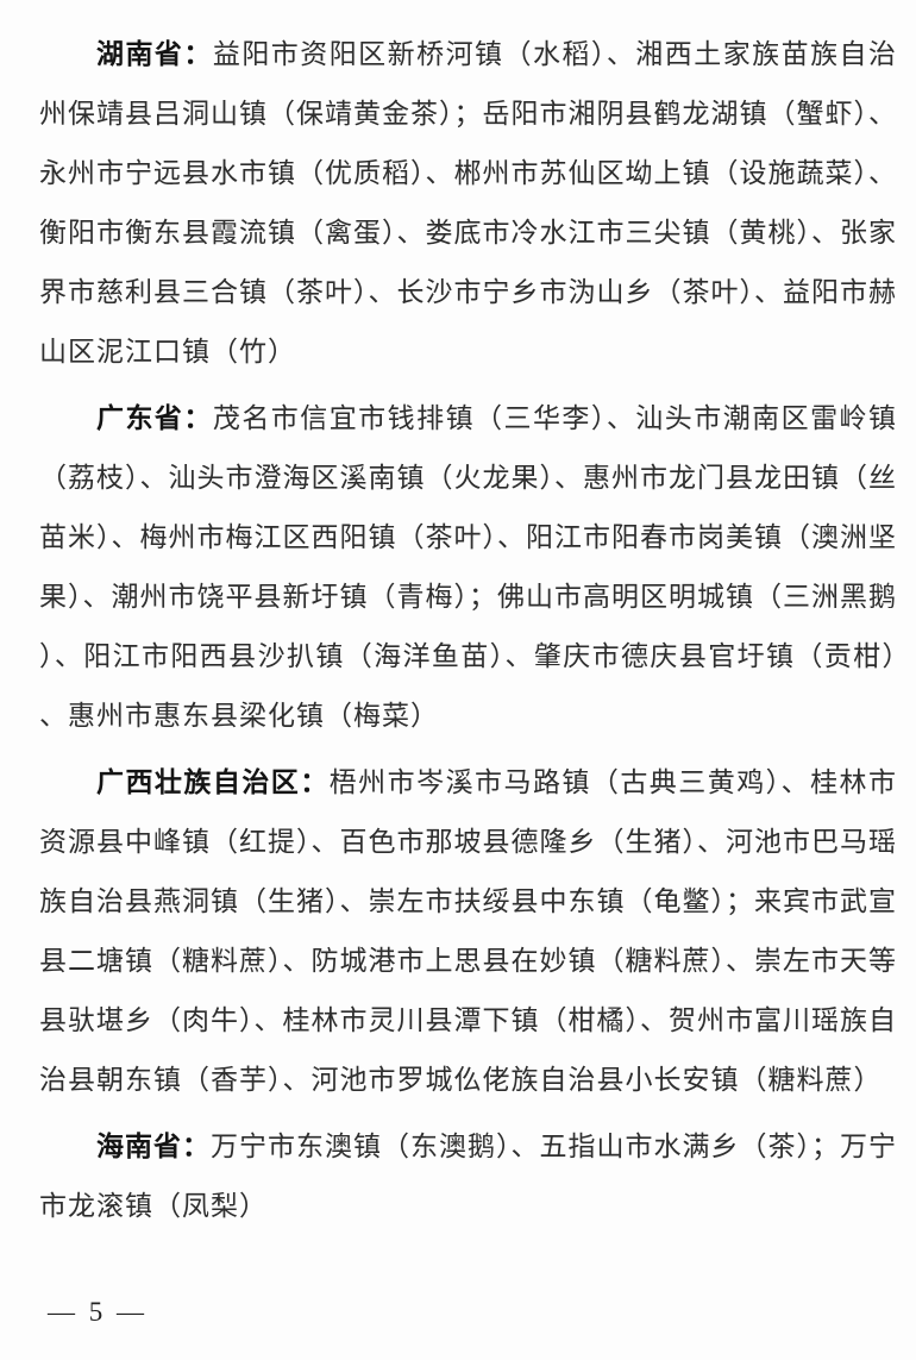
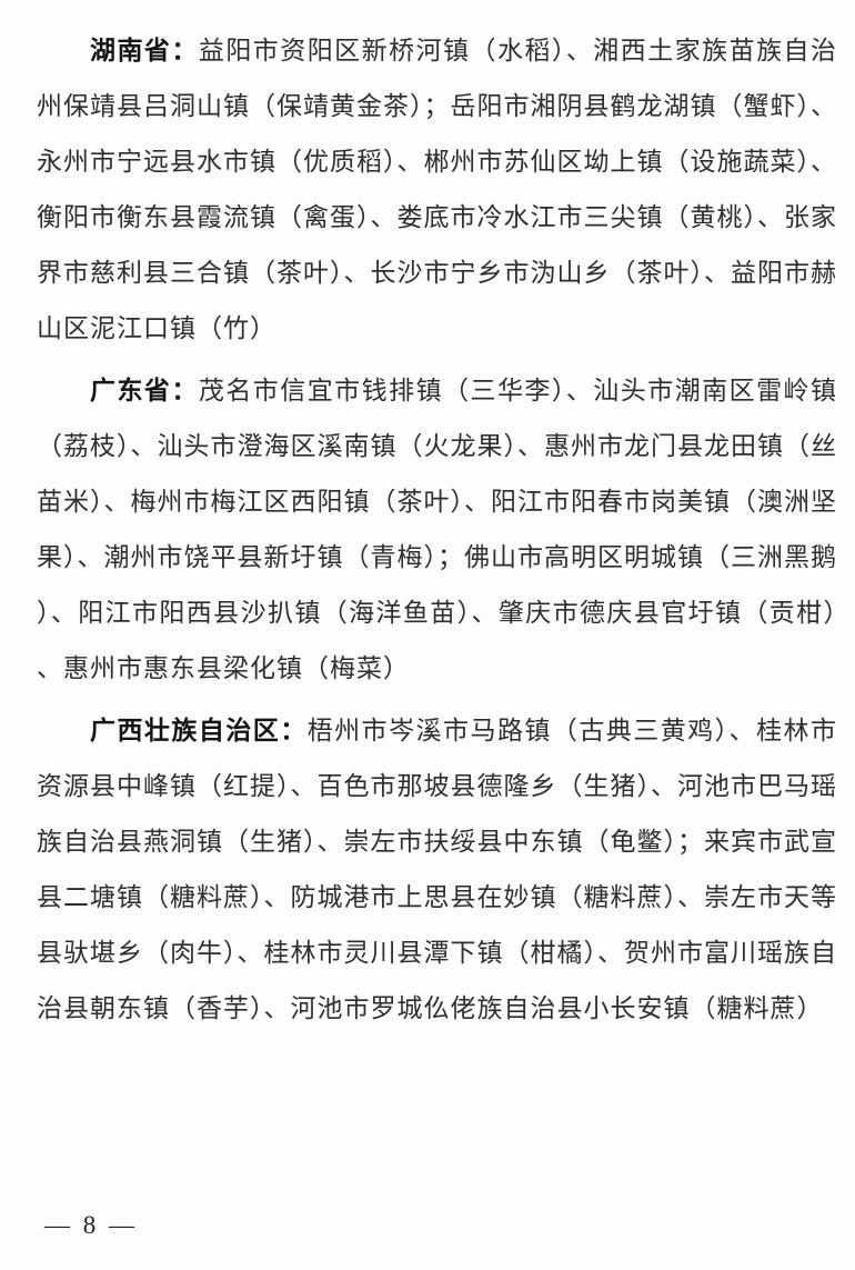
  湖南省：益阳市资阳区新桥河镇（水稻）、湘西土家族苗族自治州保靖县吕洞山镇（保靖黄金茶）；岳阳市湘阴县鹤龙湖镇（蟹虾）、永州市宁远县水市镇（优质稻）、郴州市苏仙区坳上镇（设施蔬菜）、衡阳市衡东县霞流镇（禽蛋）、娄底市冷水江市三尖镇（黄桃）、张家界市慈利县三合镇（茶叶）、长沙市宁乡市沩山乡（茶叶）、益阳市赫山区泥江口镇（竹）
  广东省：茂名市信宜市钱排镇（三华李）、汕头市潮南区雷岭镇（荔枝）、汕头市澄海区溪南镇（火龙果）、惠州市龙门县龙田镇（丝苗米）、梅州市梅江区西阳镇（茶叶）、阳江市阳春市岗美镇（澳洲坚果）、潮州市饶平县新圩镇（青梅）；佛山市高明区明城镇（三洲黑鹅）、阳江市阳西县沙扒镇（海洋鱼苗）、肇庆市德庆县官圩镇（贡柑）、惠州市惠东县梁化镇（梅菜）
  广西壮族自治区：梧州市岑溪市马路镇（古典三黄鸡）、桂林市资源县中峰镇（红提）、百色市那坡县德隆乡（生猪）、河池市巴马瑶族自治县燕洞镇（生猪）、崇左市扶绥县中东镇（龟鳖）；来宾市武宣县二塘镇（糖料蔗）、防城港市上思县在妙镇（糖料蔗）、崇左市天等县驮堪乡（肉牛）、桂林市灵川县潭下镇（柑橘）、贺州市富川瑶族自治县朝东镇（香芋）、河池市罗城仫佬族自治县小长安镇（糖料蔗）
- 海南省：万宁市东澳镇（东澳鹅）、五指山市水满乡（茶）；万宁市龙滚镇（凤梨）
- — 5 —
+ — 8 —
